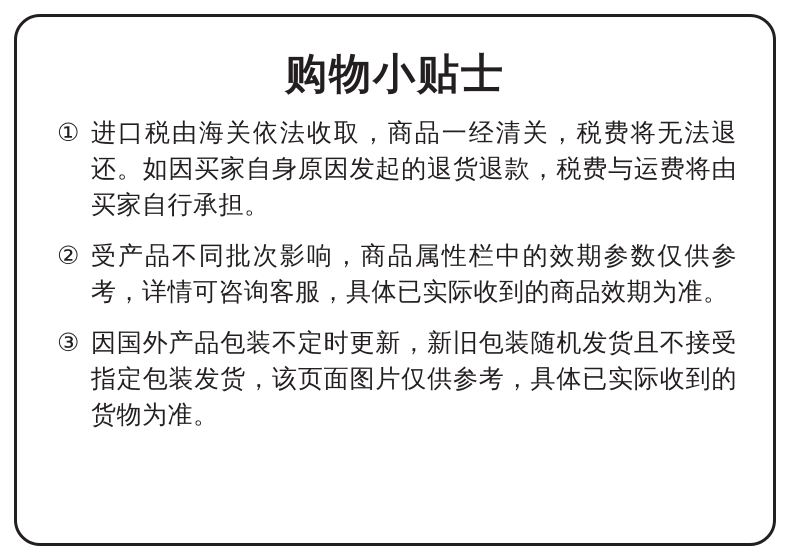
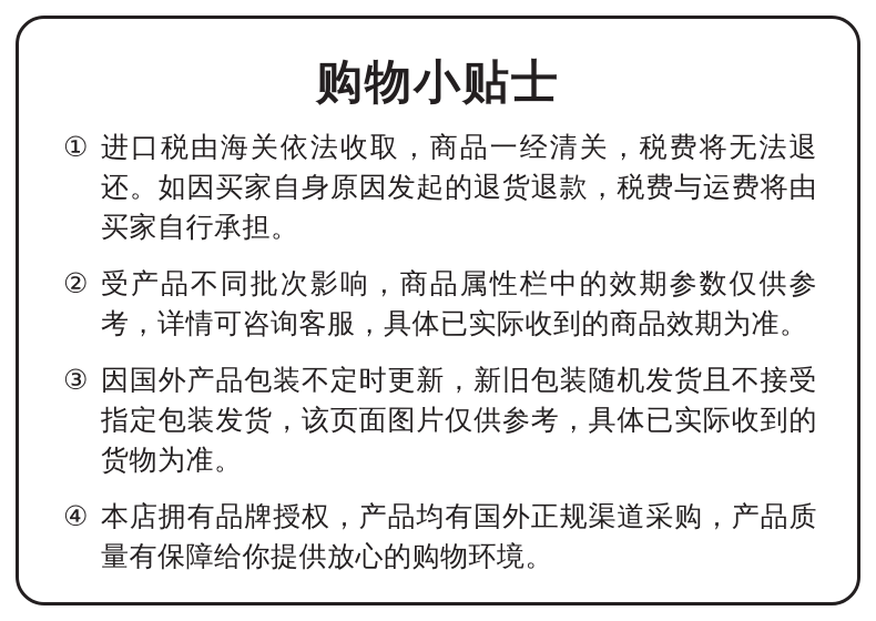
  购物小贴士
  ①
  进口税由海关依法收取，商品一经清关，税费将无法退还。如因买家自身原因发起的退货退款，税费与运费将由买家自行承担。
  ②
  受产品不同批次影响，商品属性栏中的效期参数仅供参考，详情可咨询客服，具体已实际收到的商品效期为准。
  ③
  因国外产品包装不定时更新，新旧包装随机发货且不接受指定包装发货，该页面图片仅供参考，具体已实际收到的货物为准。
+ ④
+ 本店拥有品牌授权，产品均有国外正规渠道采购，产品质量有保障给你提供放心的购物环境。
